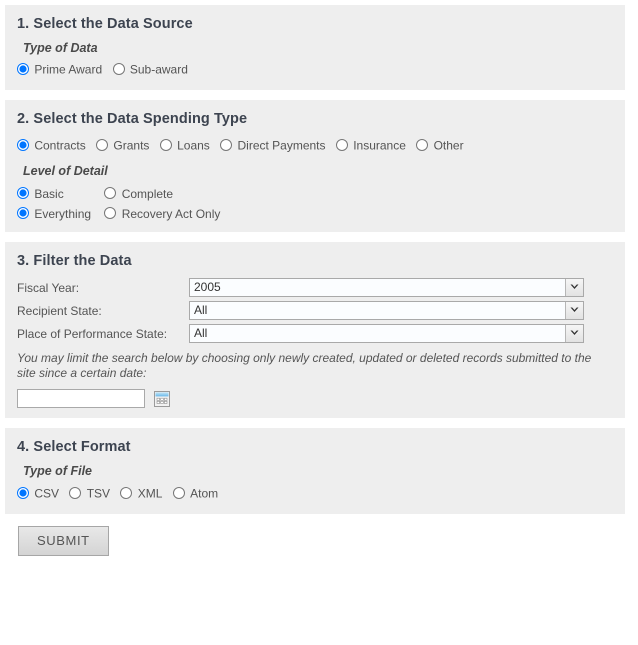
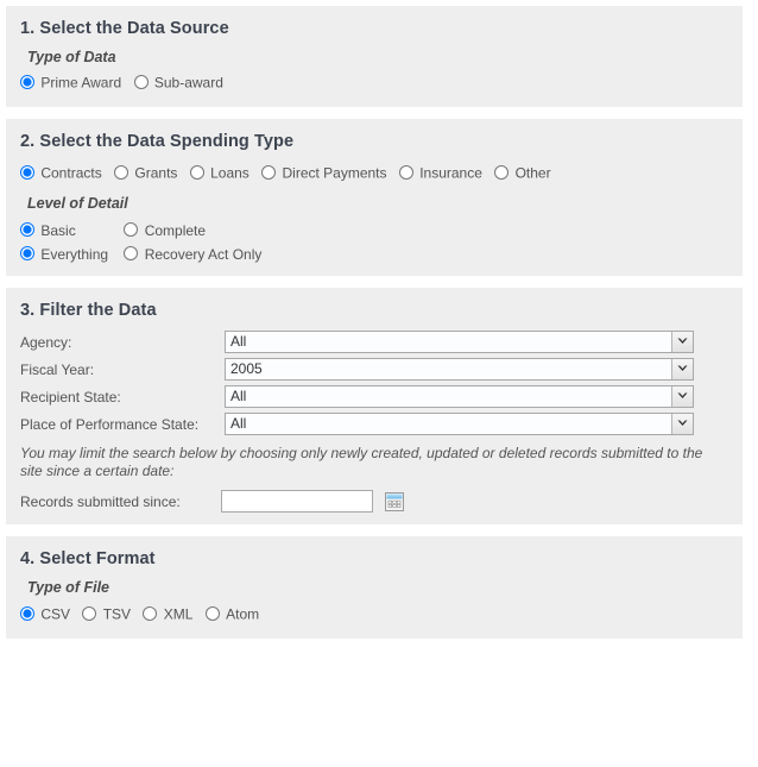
  1. Select the Data Source
  Type of Data
  Prime Award Sub-award
  2. Select the Data Spending Type
  Contracts Grants Loans Direct Payments Insurance Other
  Level of Detail
  Basic Complete
  Everything Recovery Act Only
  3. Filter the Data
+ Agency:	All
  Fiscal Year:	2005
  Recipient State:	All
  Place of Performance State:	All
  You may limit the search below by choosing only newly created, updated or deleted records submitted to the site since a certain date:
+ Records submitted since:
  4. Select Format
  Type of File
  CSV TSV XML Atom
- SUBMIT
